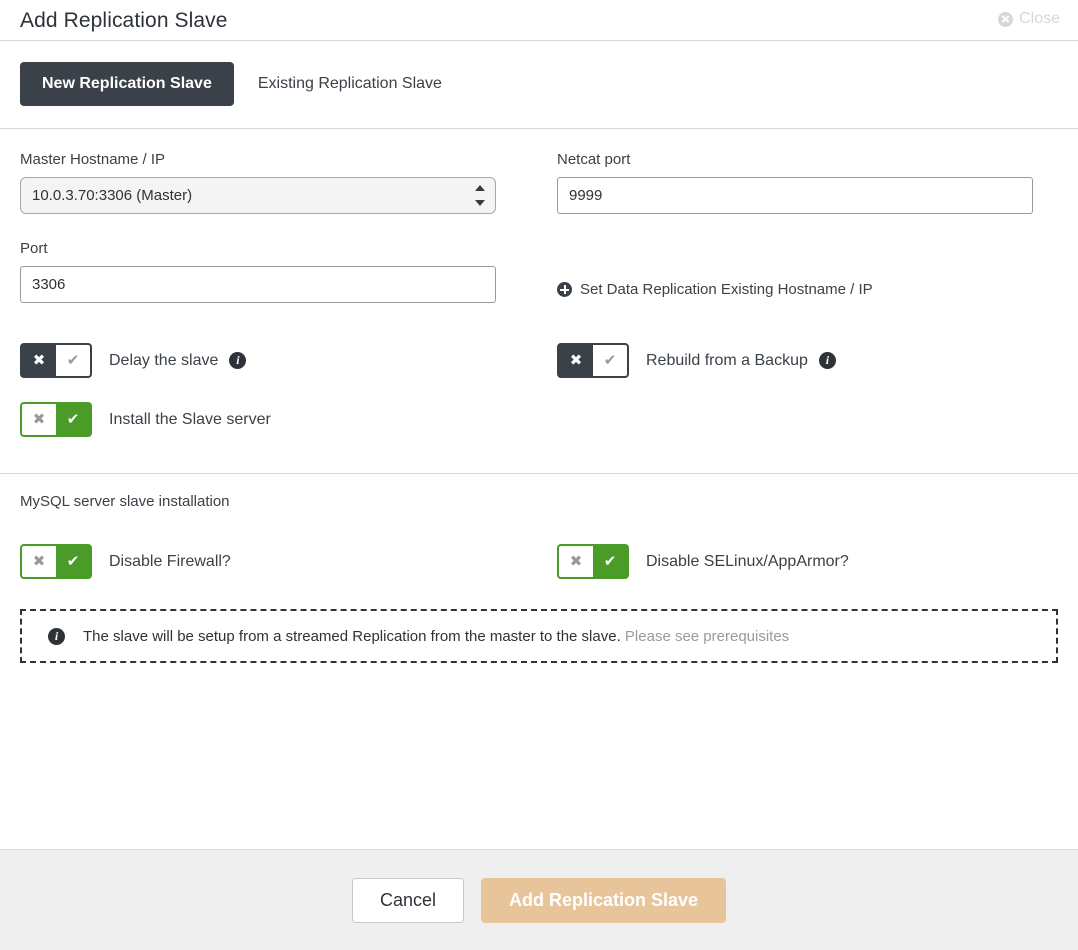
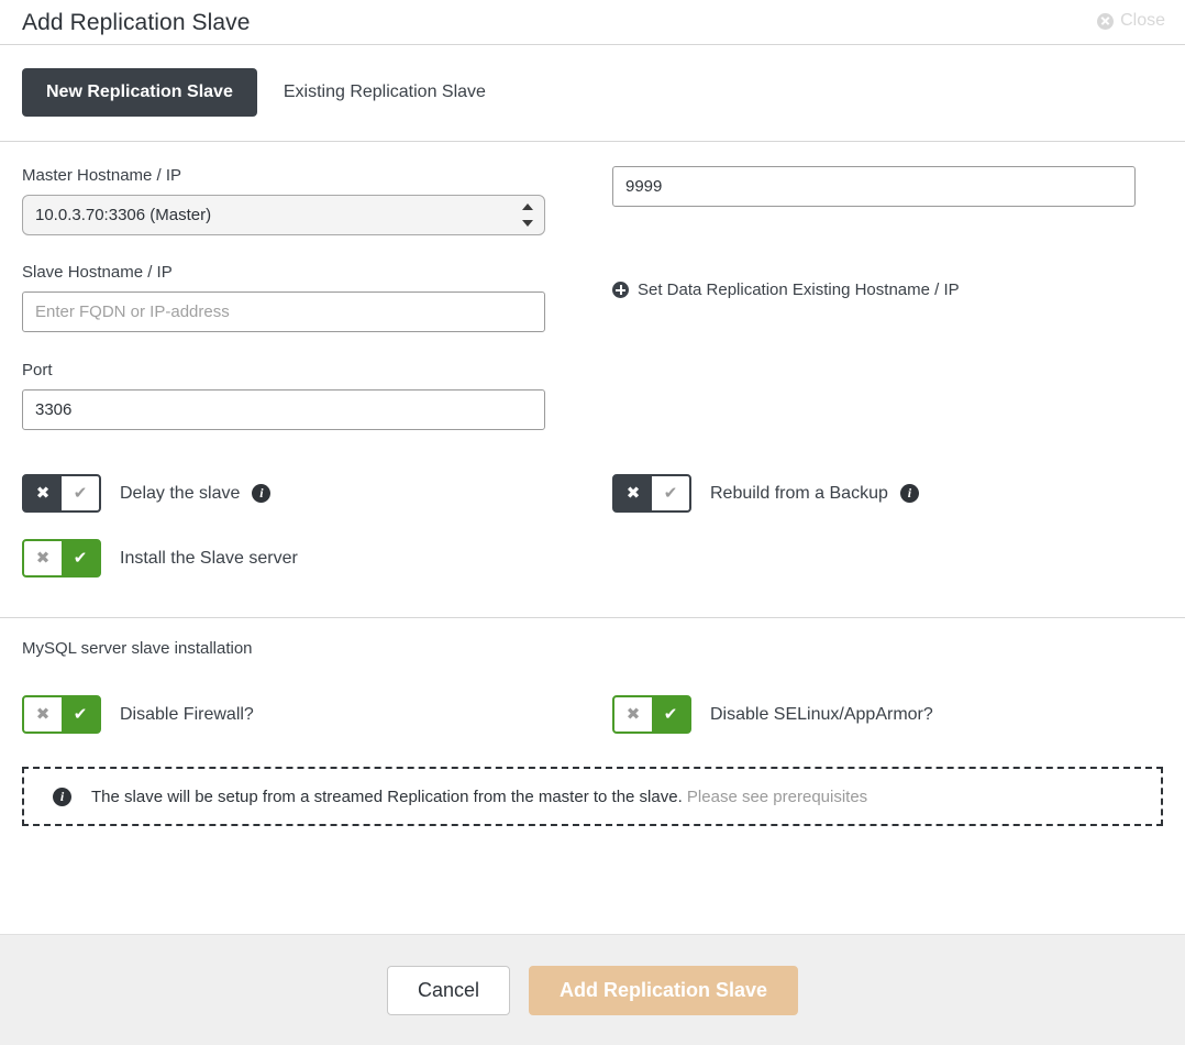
  Add Replication Slave
  Close
  New Replication Slave
  Existing Replication Slave
  Master Hostname / IP
  10.0.3.70:3306 (Master)
+ Slave Hostname / IP
+ Enter FQDN or IP-address
  Port
  3306
- Netcat port
  9999
  Set Data Replication Existing Hostname / IP
  ✖
  ✔
  Delay the slave
  i
  ✖
  ✔
  Rebuild from a Backup
  i
  ✖
  ✔
  Install the Slave server
  MySQL server slave installation
  ✖
  ✔
  Disable Firewall?
  ✖
  ✔
  Disable SELinux/AppArmor?
  i
  The slave will be setup from a streamed Replication from the master to the slave. Please see prerequisites
  Cancel
  Add Replication Slave
